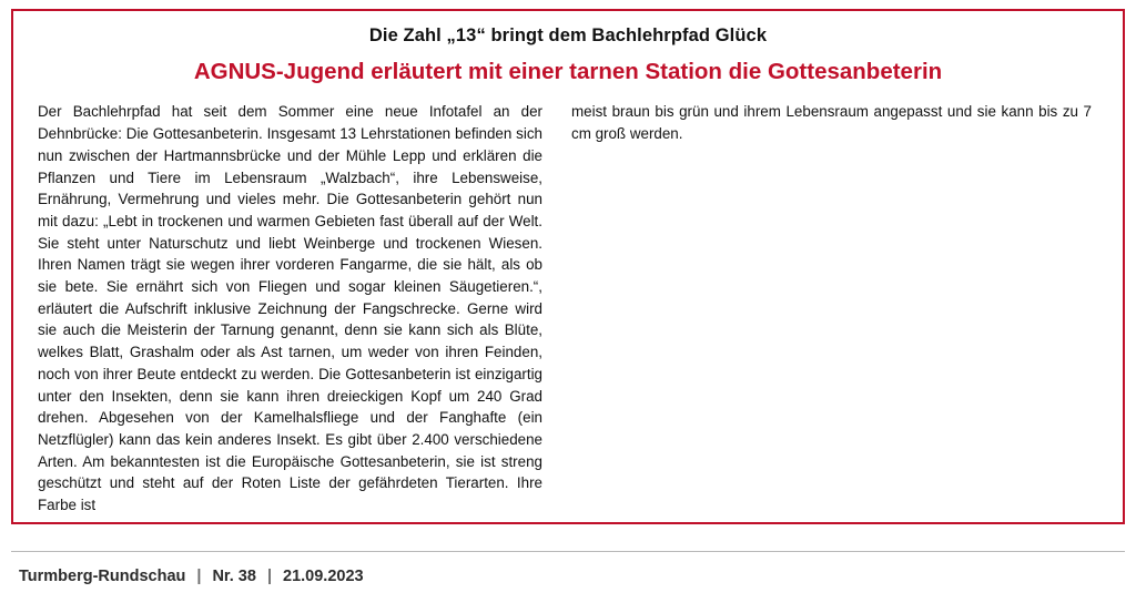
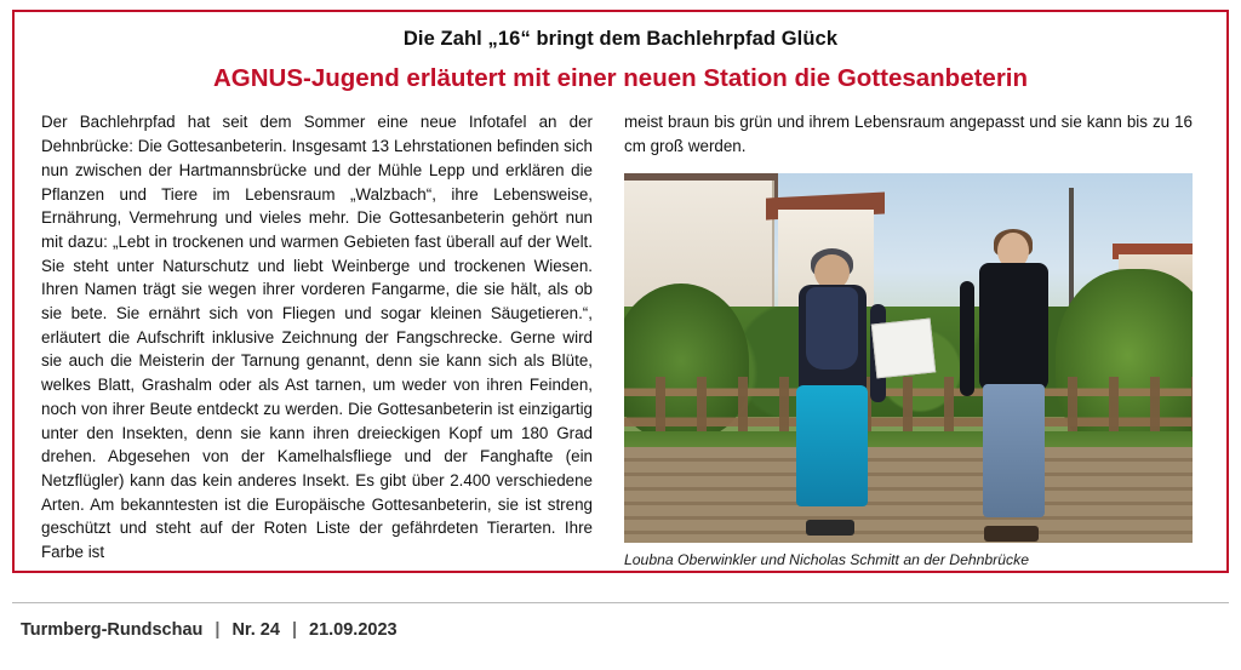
- Die Zahl „13“ bringt dem Bachlehrpfad Glück
+ Die Zahl „16“ bringt dem Bachlehrpfad Glück
- AGNUS-Jugend erläutert mit einer tarnen Station die Gottesanbeterin
+ AGNUS-Jugend erläutert mit einer neuen Station die Gottesanbeterin
- Der Bachlehrpfad hat seit dem Sommer eine neue Infotafel an der Dehnbrücke: Die Gottesanbeterin. Insgesamt 13 Lehrstationen befinden sich nun zwischen der Hartmannsbrücke und der Mühle Lepp und erklären die Pflanzen und Tiere im Lebensraum „Walzbach“, ihre Lebensweise, Ernährung, Vermehrung und vieles mehr. Die Gottesanbeterin gehört nun mit dazu: „Lebt in trockenen und warmen Gebieten fast überall auf der Welt. Sie steht unter Naturschutz und liebt Weinberge und trockenen Wiesen. Ihren Namen trägt sie wegen ihrer vorderen Fangarme, die sie hält, als ob sie bete. Sie ernährt sich von Fliegen und sogar kleinen Säugetieren.“, erläutert die Aufschrift inklusive Zeichnung der Fangschrecke. Gerne wird sie auch die Meisterin der Tarnung genannt, denn sie kann sich als Blüte, welkes Blatt, Grashalm oder als Ast tarnen, um weder von ihren Feinden, noch von ihrer Beute entdeckt zu werden. Die Gottesanbeterin ist einzigartig unter den Insekten, denn sie kann ihren dreieckigen Kopf um 240 Grad drehen. Abgesehen von der Kamelhalsfliege und der Fanghafte (ein Netzflügler) kann das kein anderes Insekt. Es gibt über 2.400 verschiedene Arten. Am bekanntesten ist die Europäische Gottesanbeterin, sie ist streng geschützt und steht auf der Roten Liste der gefährdeten Tierarten. Ihre Farbe ist
+ Der Bachlehrpfad hat seit dem Sommer eine neue Infotafel an der Dehnbrücke: Die Gottesanbeterin. Insgesamt 13 Lehrstationen befinden sich nun zwischen der Hartmannsbrücke und der Mühle Lepp und erklären die Pflanzen und Tiere im Lebensraum „Walzbach“, ihre Lebensweise, Ernährung, Vermehrung und vieles mehr. Die Gottesanbeterin gehört nun mit dazu: „Lebt in trockenen und warmen Gebieten fast überall auf der Welt. Sie steht unter Naturschutz und liebt Weinberge und trockenen Wiesen. Ihren Namen trägt sie wegen ihrer vorderen Fangarme, die sie hält, als ob sie bete. Sie ernährt sich von Fliegen und sogar kleinen Säugetieren.“, erläutert die Aufschrift inklusive Zeichnung der Fangschrecke. Gerne wird sie auch die Meisterin der Tarnung genannt, denn sie kann sich als Blüte, welkes Blatt, Grashalm oder als Ast tarnen, um weder von ihren Feinden, noch von ihrer Beute entdeckt zu werden. Die Gottesanbeterin ist einzigartig unter den Insekten, denn sie kann ihren dreieckigen Kopf um 180 Grad drehen. Abgesehen von der Kamelhalsfliege und der Fanghafte (ein Netzflügler) kann das kein anderes Insekt. Es gibt über 2.400 verschiedene Arten. Am bekanntesten ist die Europäische Gottesanbeterin, sie ist streng geschützt und steht auf der Roten Liste der gefährdeten Tierarten. Ihre Farbe ist
- meist braun bis grün und ihrem Lebensraum angepasst und sie kann bis zu 7 cm groß werden.
+ meist braun bis grün und ihrem Lebensraum angepasst und sie kann bis zu 16 cm groß werden.
+ Loubna Oberwinkler und Nicholas Schmitt an der Dehnbrücke
- Turmberg-Rundschau | Nr. 38 | 21.09.2023
+ Turmberg-Rundschau | Nr. 24 | 21.09.2023
